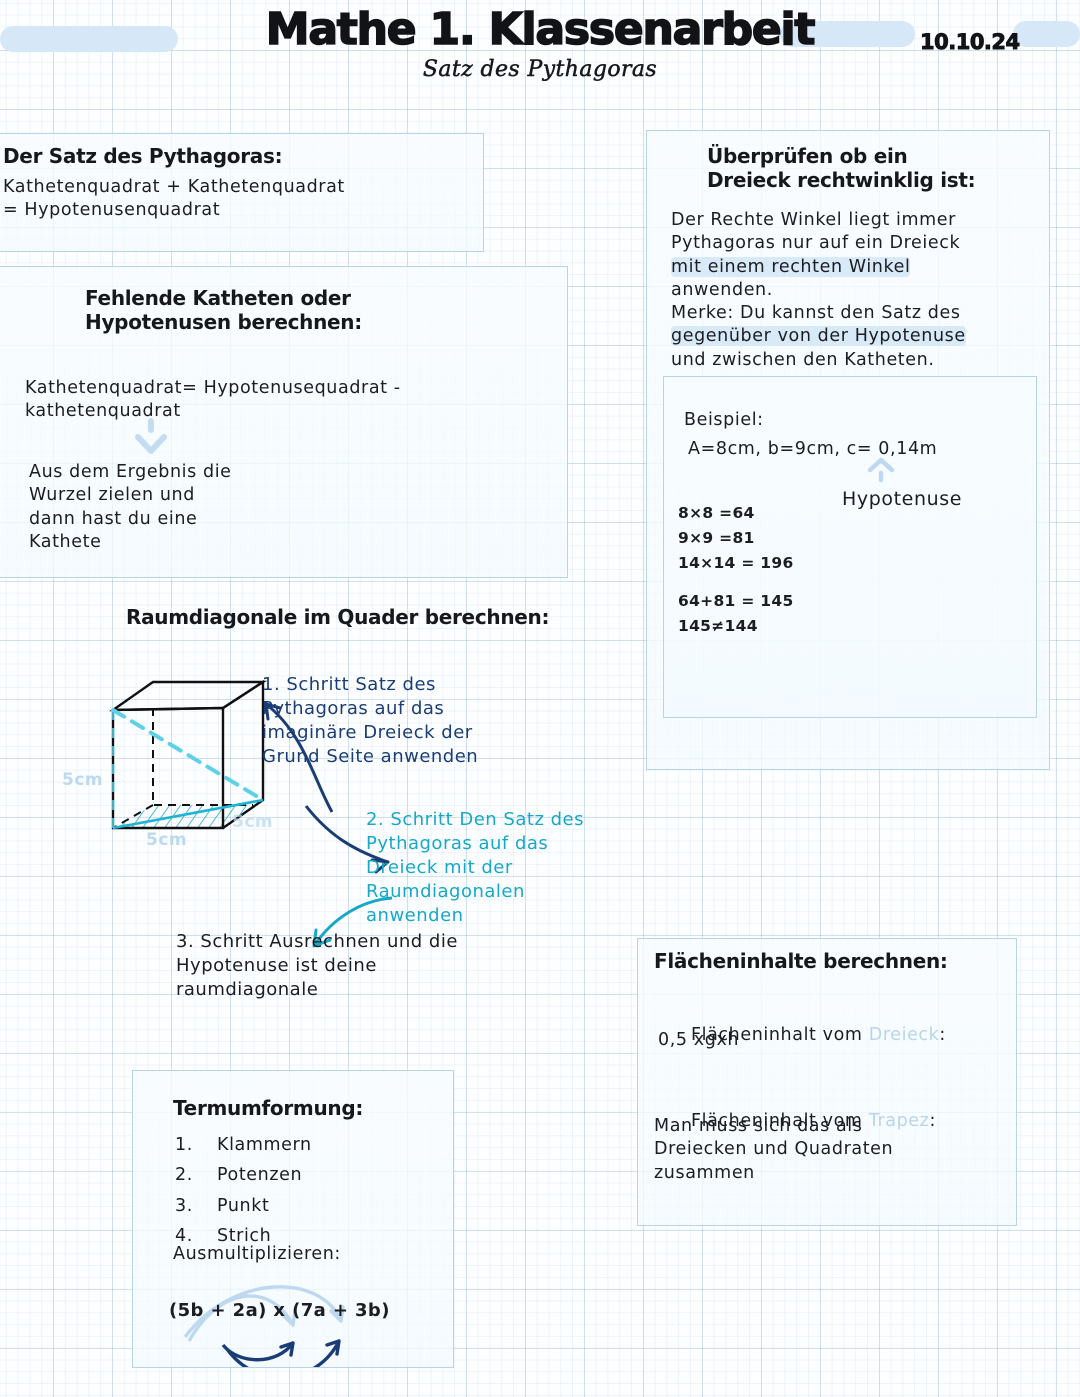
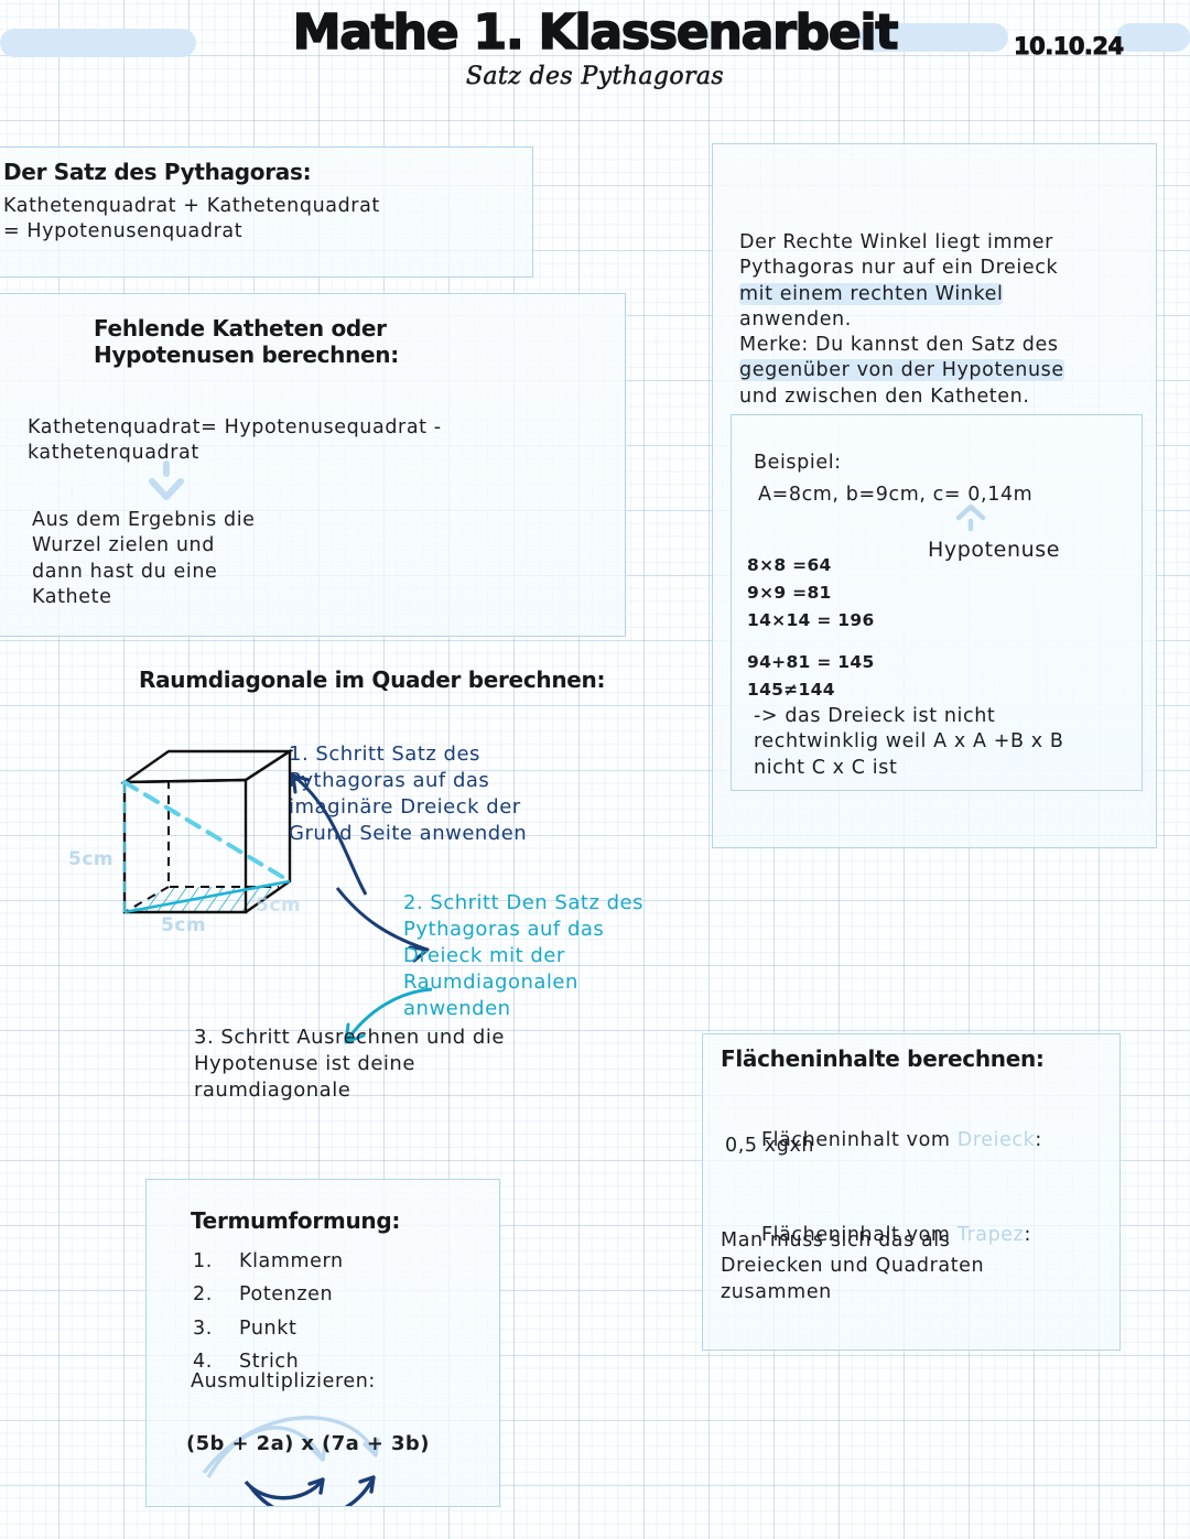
  Mathe 1. Klassenarbeit
  Satz des Pythagoras
  10.10.24
  Der Satz des Pythagoras:
  Kathetenquadrat + Kathetenquadrat
  = Hypotenusenquadrat
  Fehlende Katheten oder
  Hypotenusen berechnen:
  Kathetenquadrat= Hypotenusequadrat -
  kathetenquadrat
  Aus dem Ergebnis die
  Wurzel zielen und
  dann hast du eine
  Kathete
- Überprüfen ob ein
- Dreieck rechtwinklig ist:
  Der Rechte Winkel liegt immer
  Pythagoras nur auf ein Dreieck
  mit einem rechten Winkel
  anwenden.
  Merke: Du kannst den Satz des
  gegenüber von der Hypotenuse
  und zwischen den Katheten.
  Beispiel:
  A=8cm, b=9cm, c= 0,14m
  Hypotenuse
  8×8 =64
  9×9 =81
  14×14 = 196
- 64+81 = 145
+ 94+81 = 145
  145≠144
+ -> das Dreieck ist nicht
+ rechtwinklig weil A x A +B x B
+ nicht C x C ist
  Raumdiagonale im Quader berechnen:
  5cm
  5cm
  5cm
  1. Schritt Satz des Pythagoras auf das imaginäre Dreieck der Grund Seite anwenden
  2. Schritt Den Satz des Pythagoras auf das Dreieck mit der Raumdiagonalen anwenden
  3. Schritt Ausrechnen und die Hypotenuse ist deine raumdiagonale
  Flächeninhalte berechnen:
  Flächeninhalt vom Dreieck:
  0,5 xgxh
  Flächeninhalt vom Trapez:
  Man muss sich das als
  Dreiecken und Quadraten
  zusammen
  Termumformung:
  1.	Klammern
  2.	Potenzen
  3.	Punkt
  4.	Strich
  Ausmultiplizieren:
  (5b + 2a) x (7a + 3b)
